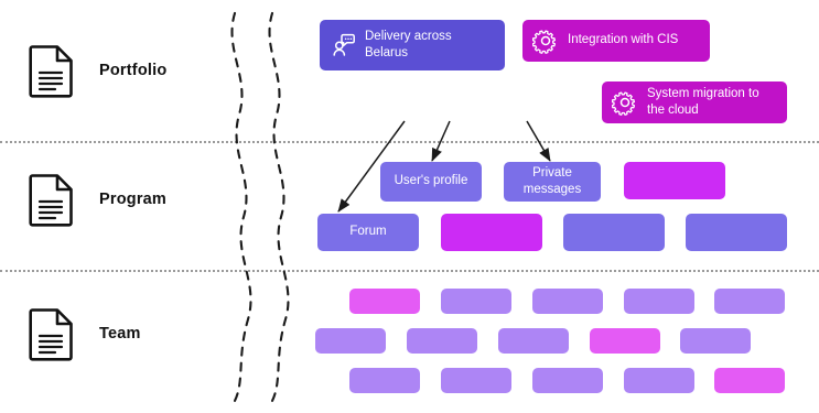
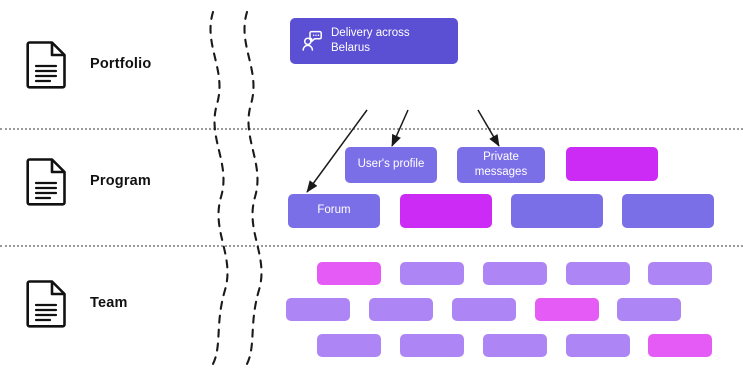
  Portfolio
  Program
  Team
  Delivery across
  Belarus
- Integration with CIS
- System migration to
- the cloud
  User's profile
  Private
  messages
  Forum
